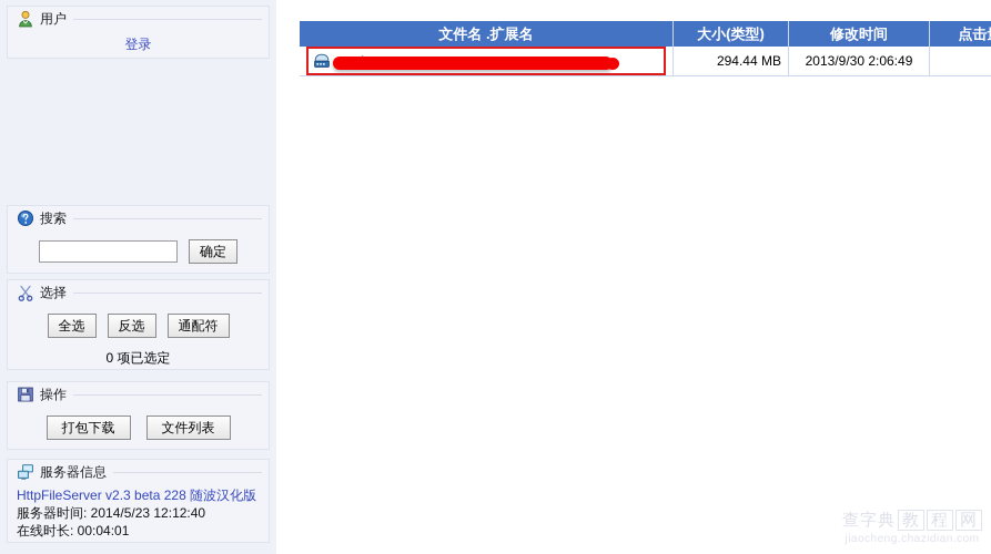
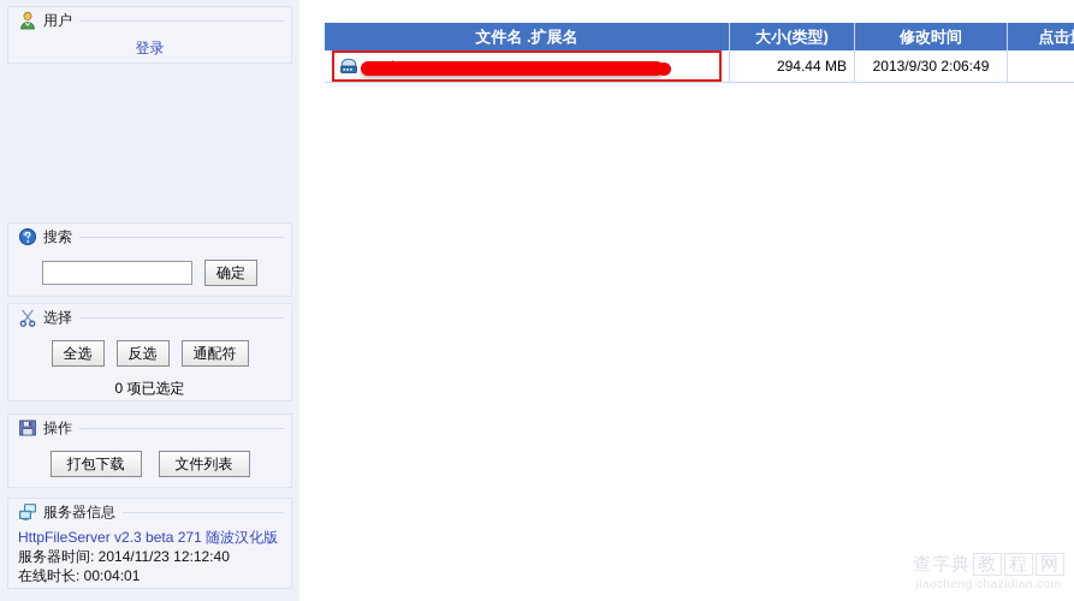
  用户
  登录
  搜索
  确定
  选择
  全选
  反选
  通配符
  0 项已选定
  操作
  打包下载
  文件列表
  服务器信息
- HttpFileServer v2.3 beta 228 随波汉化版
+ HttpFileServer v2.3 beta 271 随波汉化版
- 服务器时间: 2014/5/23 12:12:40
+ 服务器时间: 2014/11/23 12:12:40
  在线时长: 00:04:01
  文件名 .扩展名	大小(类型)	修改时间	点击
  	294.44 MB	2013/9/30 2:06:49
  查字典 教 程 网
  jiaocheng.chazidian.com
